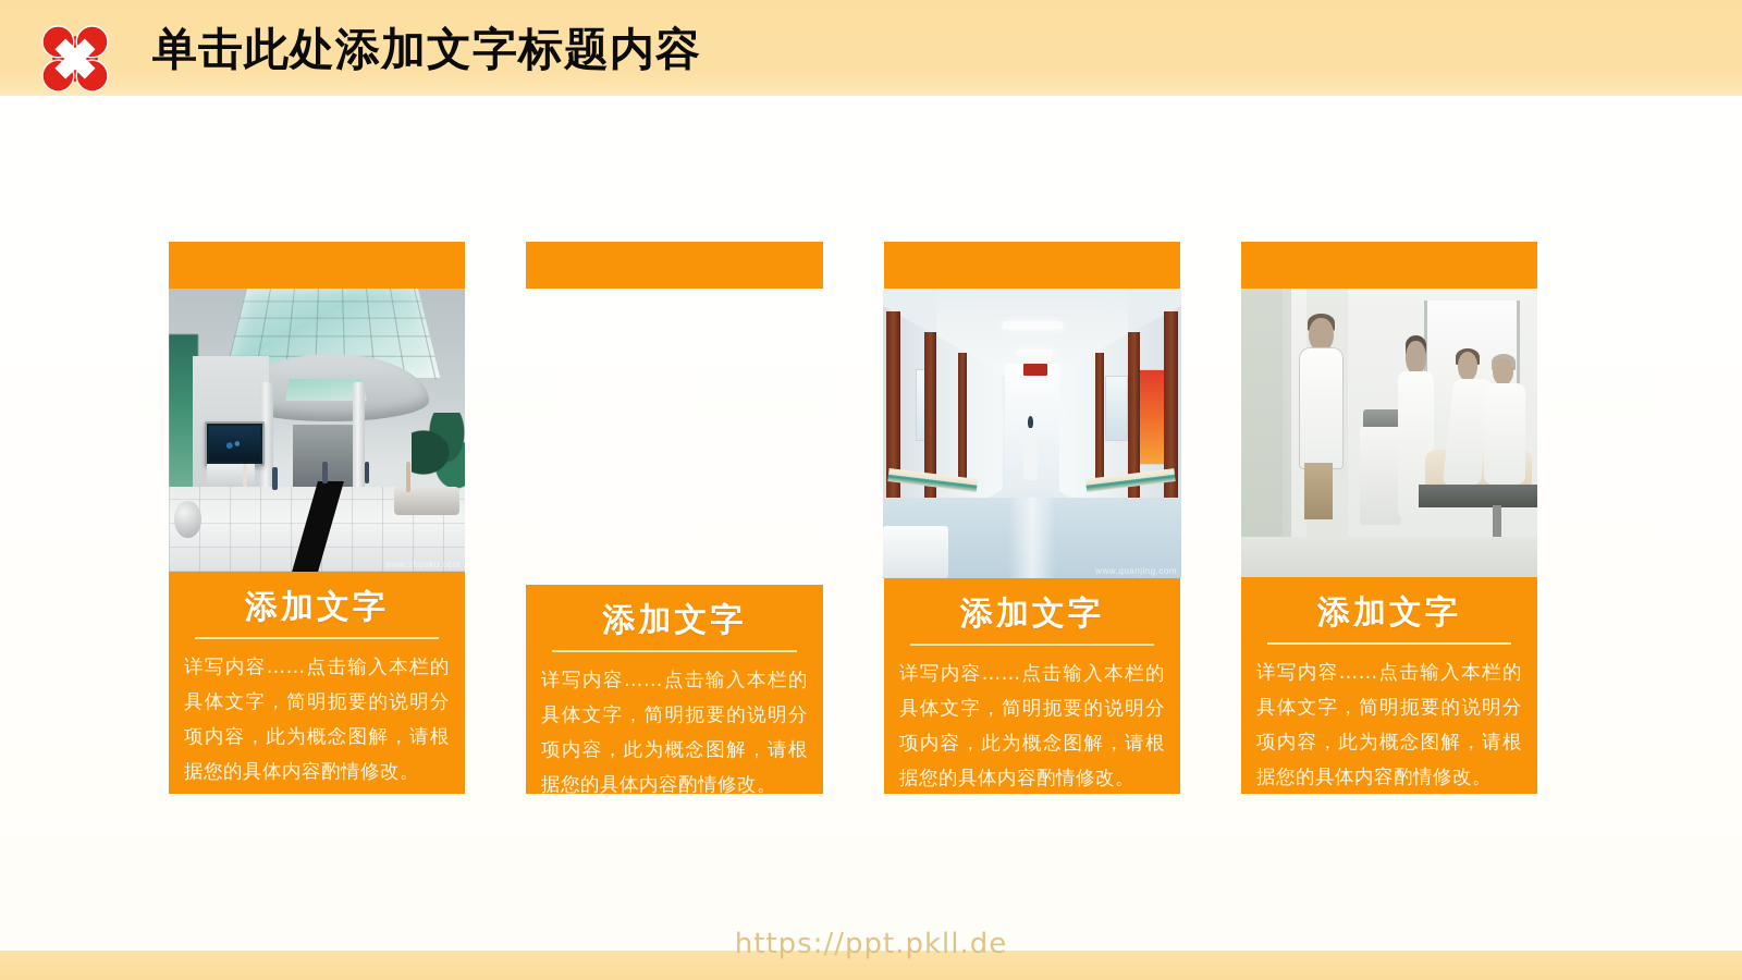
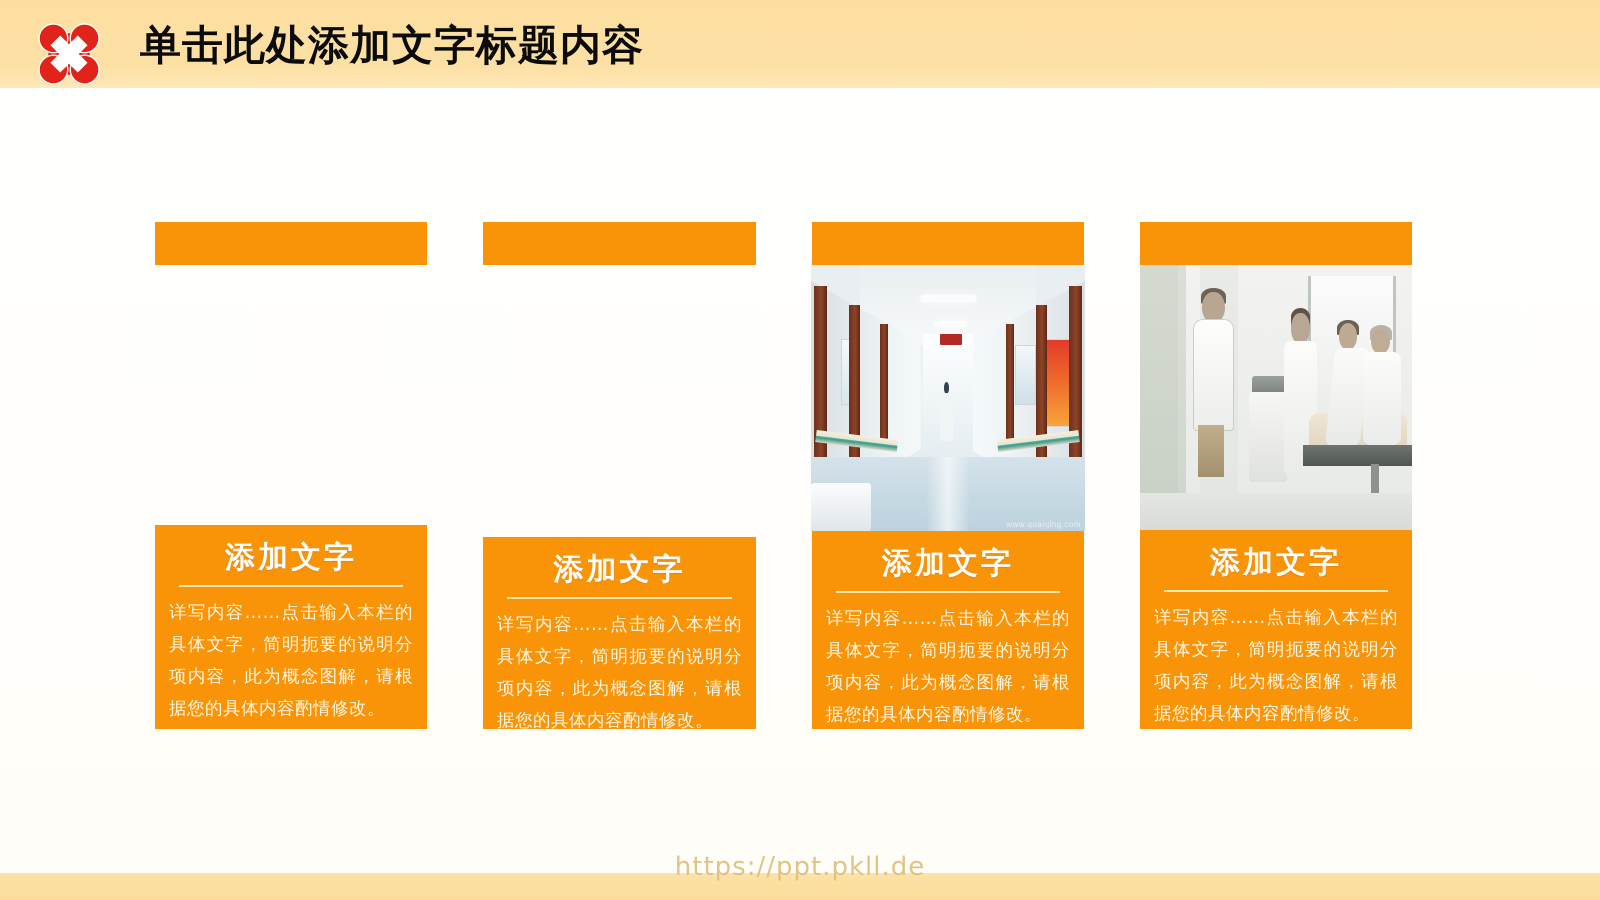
  单击此处添加文字标题内容
- www.zhuoku.com
  添加文字
  详写内容……点击输入本栏的具体文字，简明扼要的说明分项内容，此为概念图解，请根据您的具体内容酌情修改。
  添加文字
  详写内容……点击输入本栏的具体文字，简明扼要的说明分项内容，此为概念图解，请根据您的具体内容酌情修改。
  www.quanjing.com
  添加文字
  详写内容……点击输入本栏的具体文字，简明扼要的说明分项内容，此为概念图解，请根据您的具体内容酌情修改。
  添加文字
  详写内容……点击输入本栏的具体文字，简明扼要的说明分项内容，此为概念图解，请根据您的具体内容酌情修改。
  https://ppt.pkll.de
